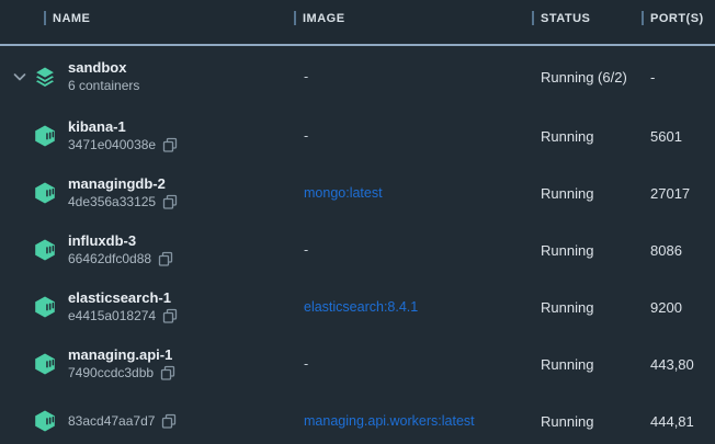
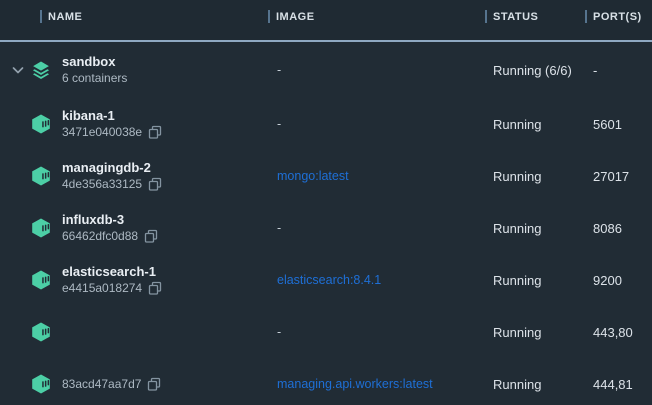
  NAME
  IMAGE
  STATUS
  PORT(S)
  sandbox
  6 containers
  -
- Running (6/2)
+ Running (6/6)
  -
  kibana-1
  3471e040038e
  -
  Running
  5601
  managingdb-2
  4de356a33125
  mongo:latest
  Running
  27017
  influxdb-3
  66462dfc0d88
  -
  Running
  8086
  elasticsearch-1
  e4415a018274
  elasticsearch:8.4.1
  Running
  9200
- managing.api-1
- 7490ccdc3dbb
  -
  Running
  443,80
  83acd47aa7d7
  managing.api.workers:latest
  Running
  444,81
